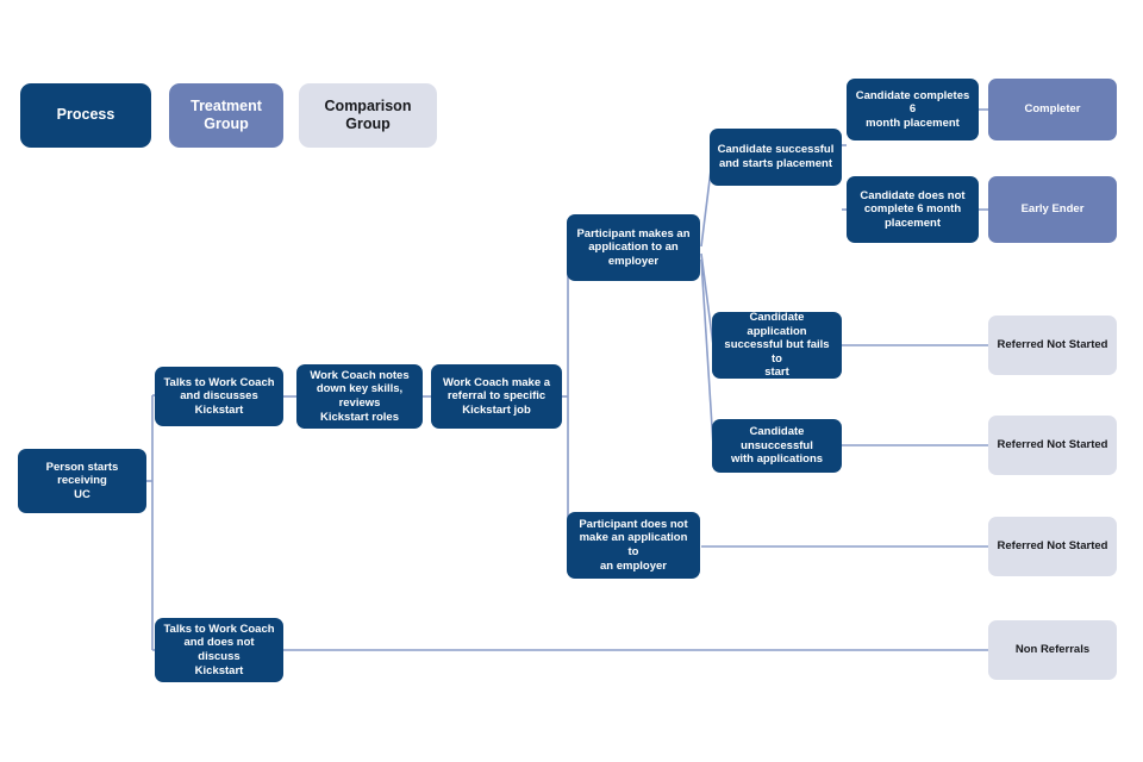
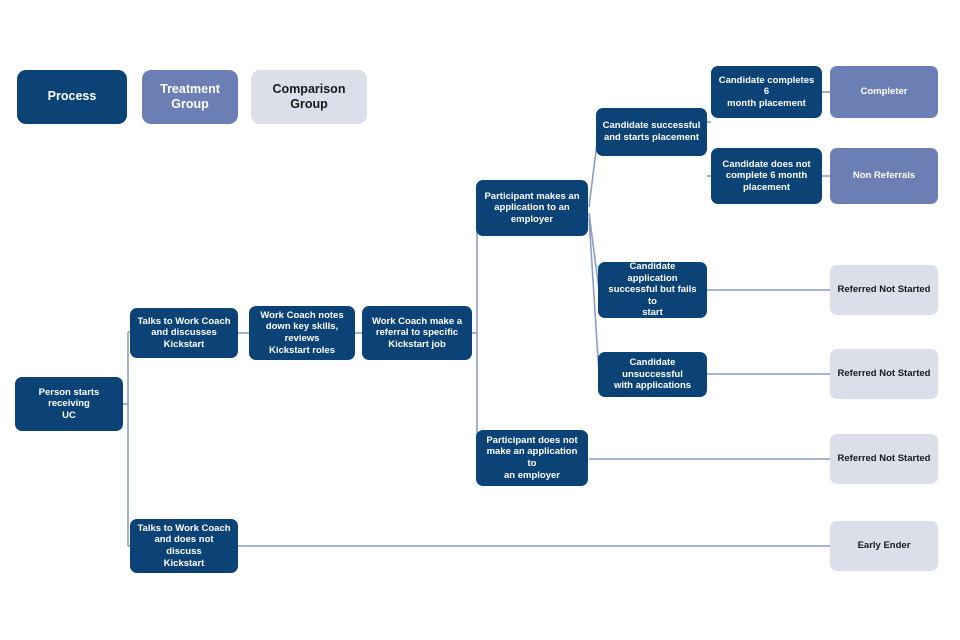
  Process
  Treatment
  Group
  Comparison
  Group
  Person starts receiving
  UC
  Talks to Work Coach
  and discusses Kickstart
  Talks to Work Coach
  and does not discuss
  Kickstart
  Work Coach notes
  down key skills, reviews
  Kickstart roles
  Work Coach make a
  referral to specific
  Kickstart job
  Participant makes an
  application to an
  employer
  Participant does not
  make an application to
  an employer
  Candidate successful
  and starts placement
  Candidate application
  successful but fails to
  start
  Candidate unsuccessful
  with applications
  Candidate completes 6
  month placement
  Candidate does not
  complete 6 month
  placement
  Completer
- Early Ender
+ Non Referrals
  Referred Not Started
  Referred Not Started
  Referred Not Started
- Non Referrals
+ Early Ender
